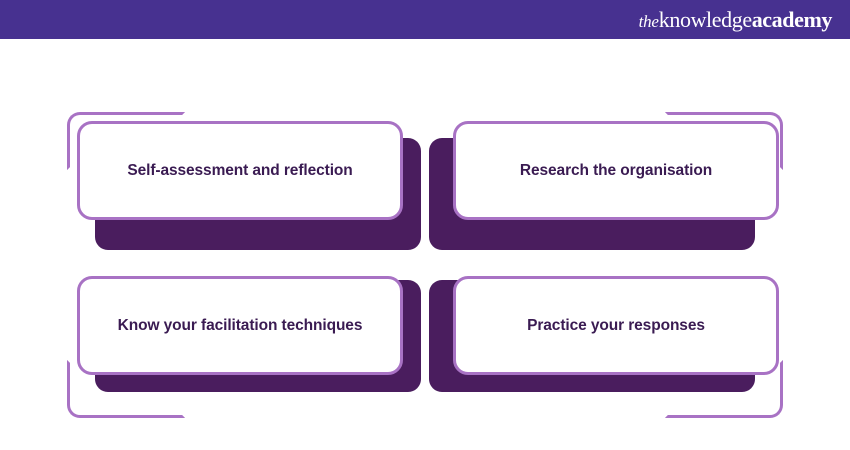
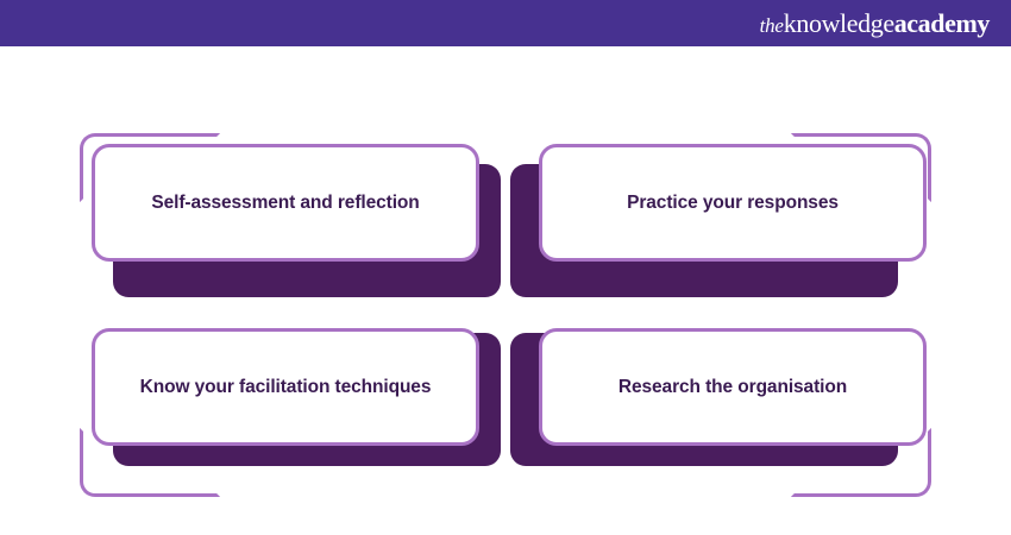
  theknowledgeacademy
  Self-assessment and reflection
- Research the organisation
+ Practice your responses
  Know your facilitation techniques
- Practice your responses
+ Research the organisation
